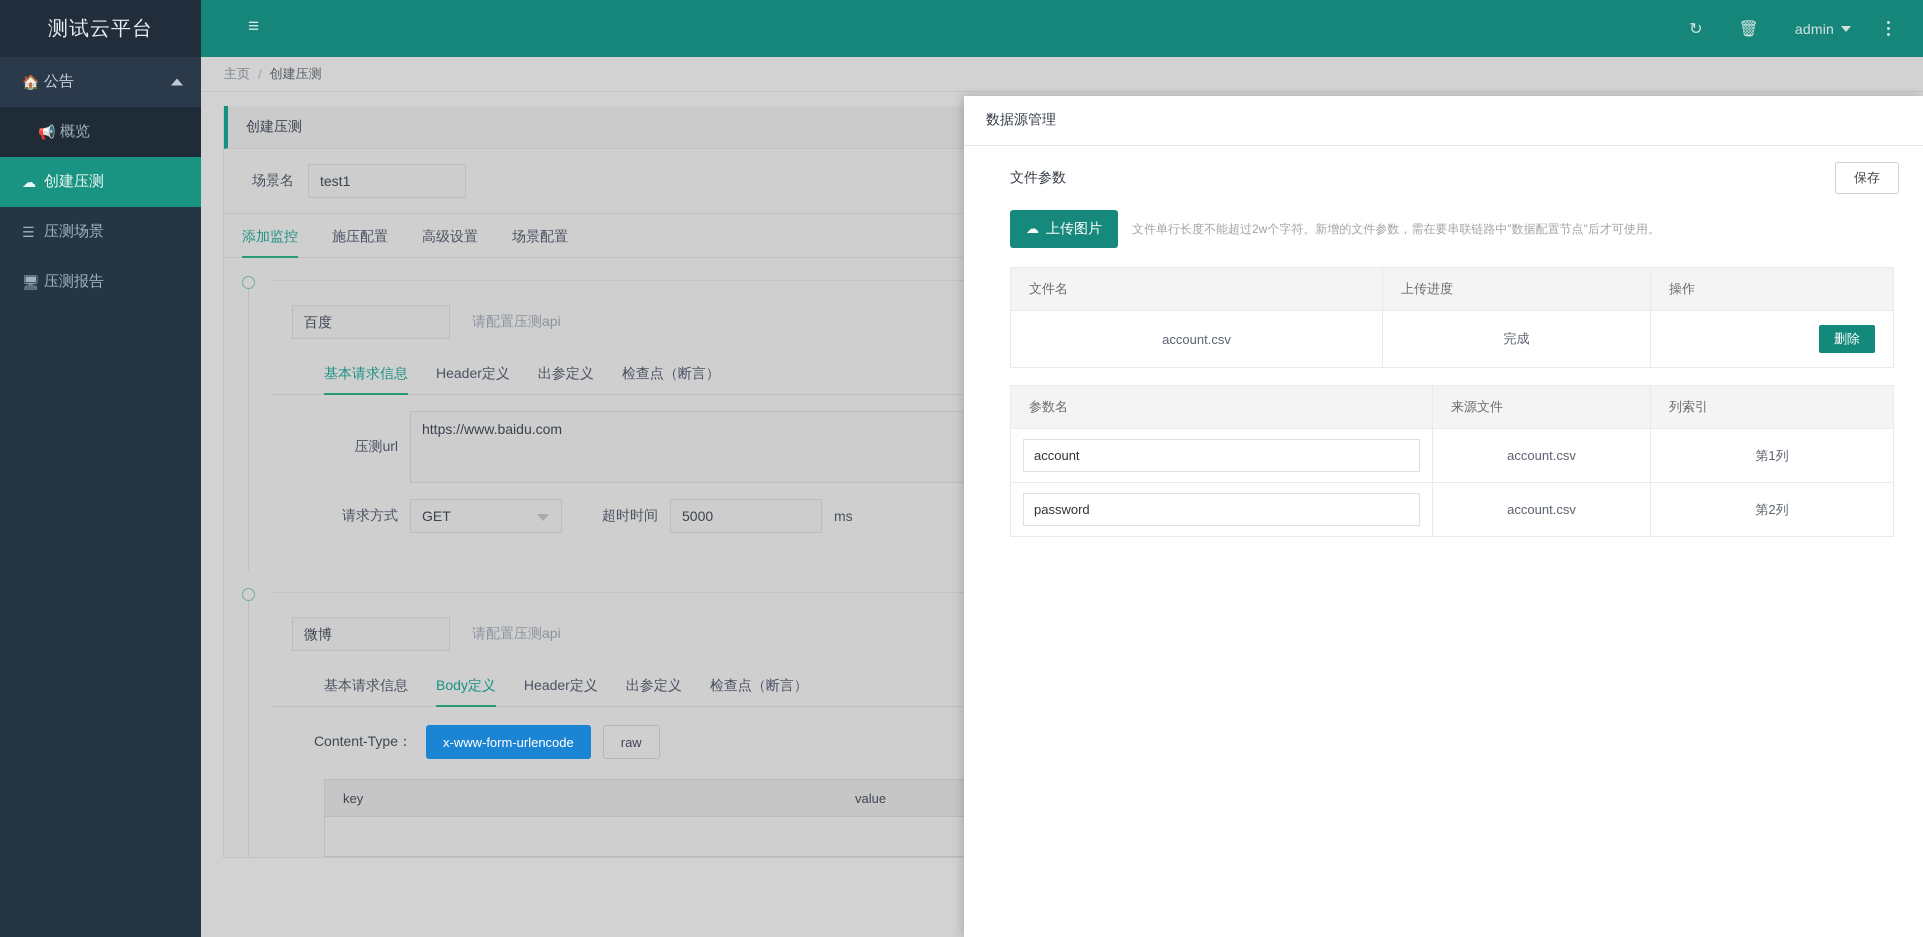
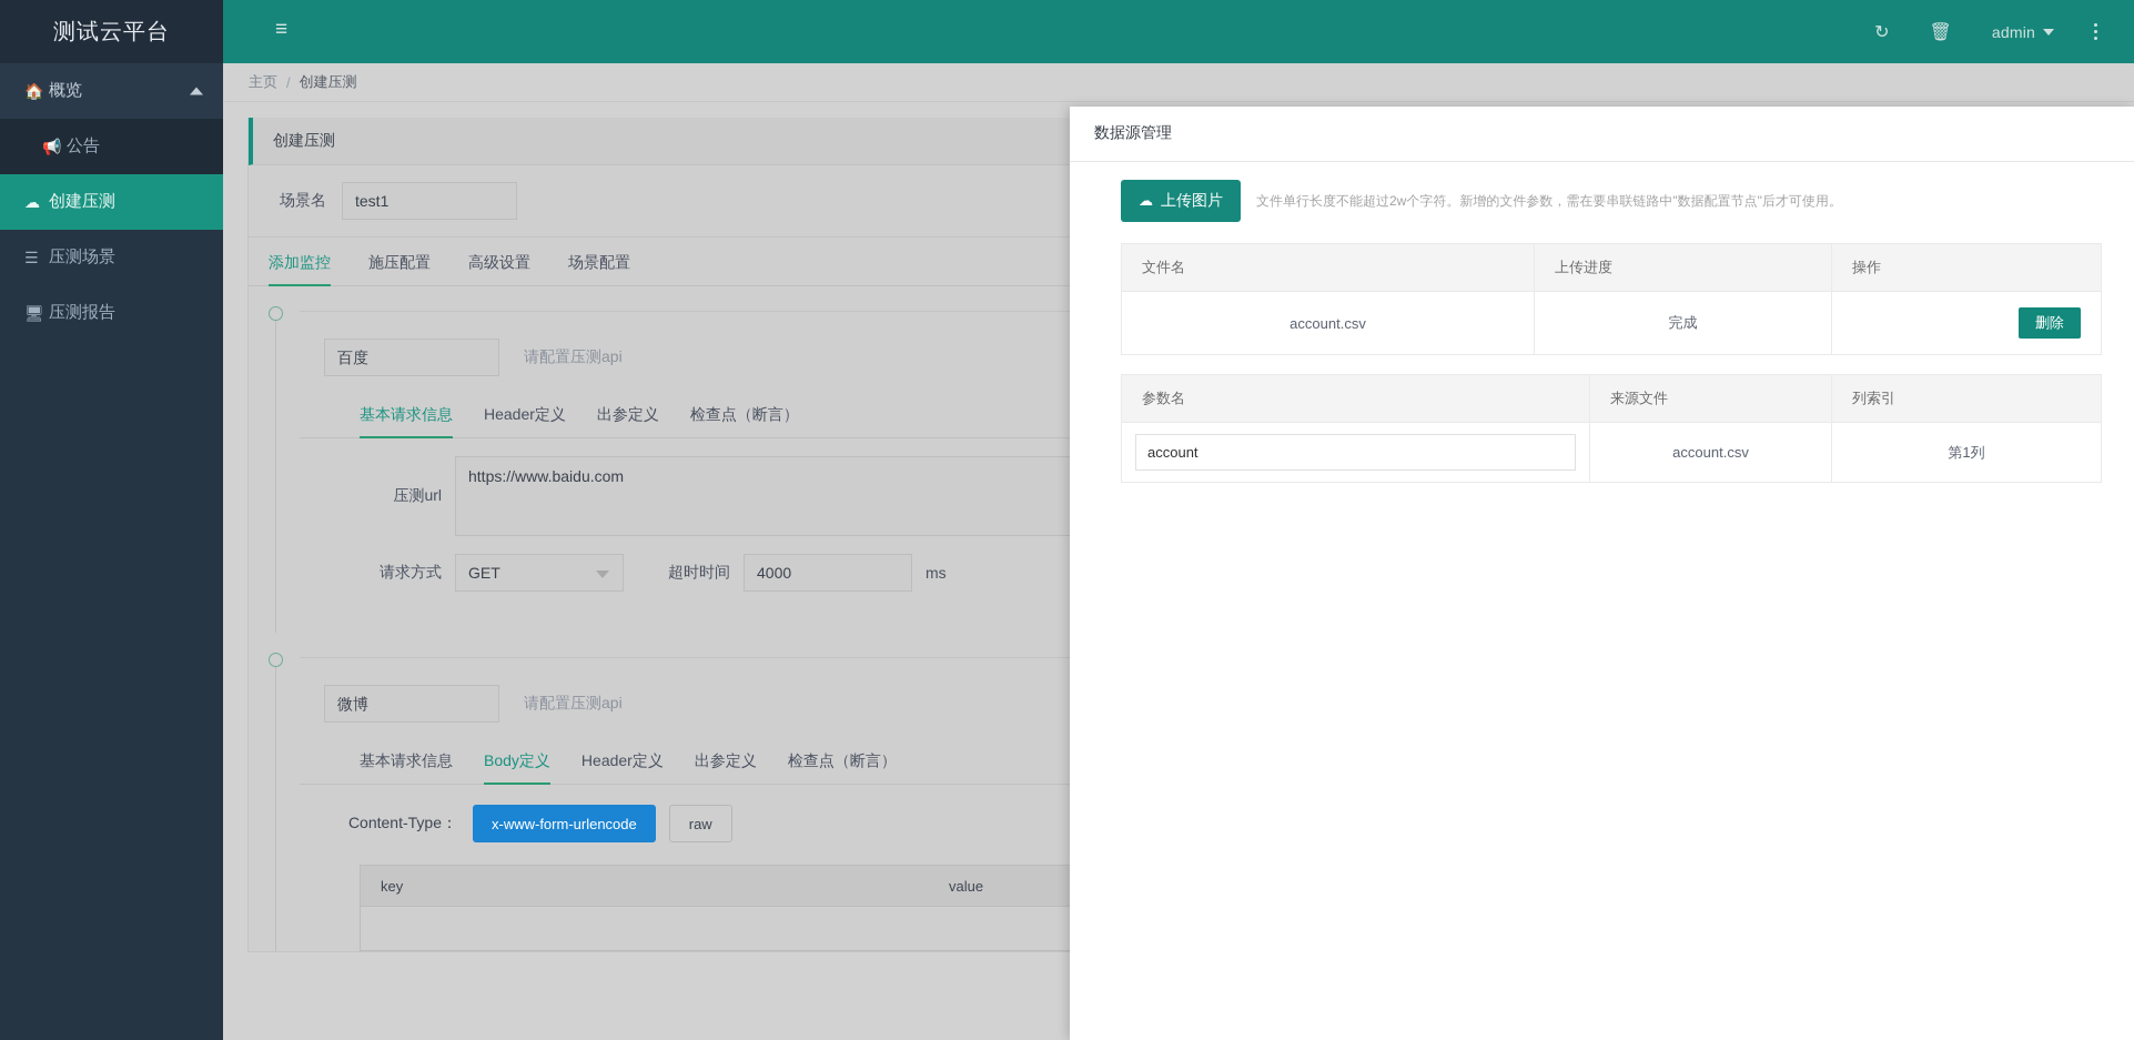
  测试云平台
  🏠
- 公告
+ 概览
  📢
- 概览
+ 公告
  ☁
  创建压测
  ☰
  压测场景
  🖥
  压测报告
  ≡
  ↻
  🗑
  admin
  主页
  /
  创建压测
  创建压测
  场景名
  test1
  添加监控
  施压配置
  高级设置
  场景配置
  百度
  请配置压测api
  基本请求信息
  Header定义
  出参定义
  检查点（断言）
  压测url
  https://www.baidu.com
  请求方式
  GET
  超时时间
- 5000
+ 4000
  ms
  微博
  请配置压测api
  基本请求信息
  Body定义
  Header定义
  出参定义
  检查点（断言）
  Content-Type：
  x-www-form-urlencode
  raw
  key
  value
  数据源管理
- 文件参数
- 保存
  ☁
  上传图片
  文件单行长度不能超过2w个字符。新增的文件参数，需在要串联链路中"数据配置节点"后才可使用。
  文件名	上传进度	操作
  account.csv	完成	删除
  参数名	来源文件	列索引
  account	account.csv	第1列
- password	account.csv	第2列
